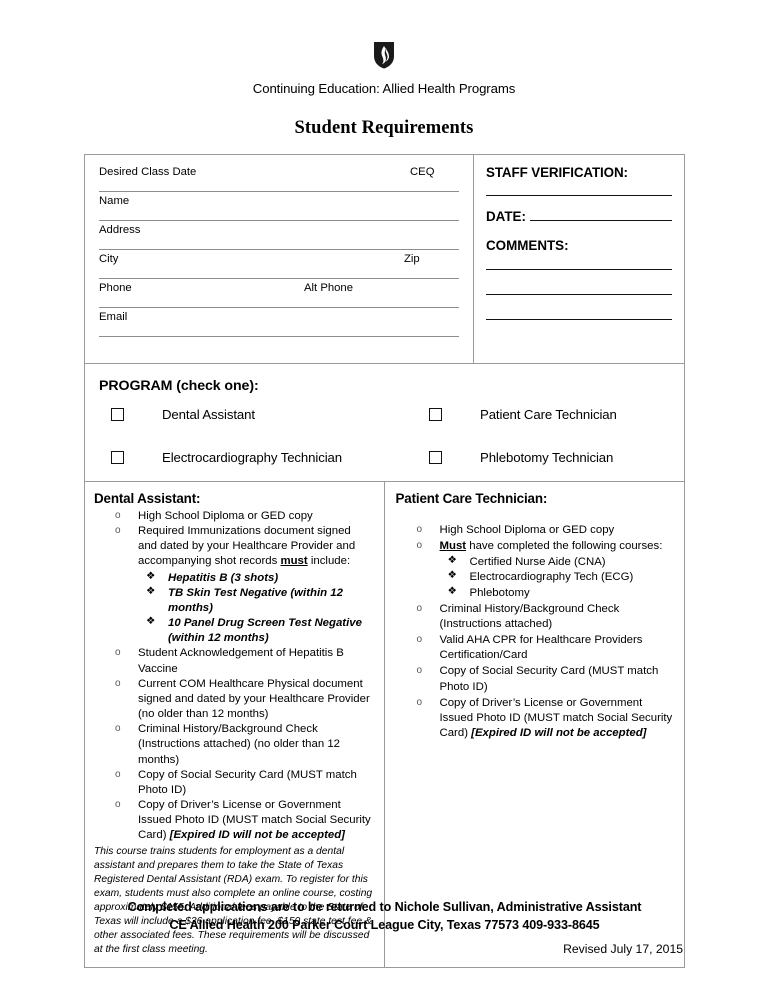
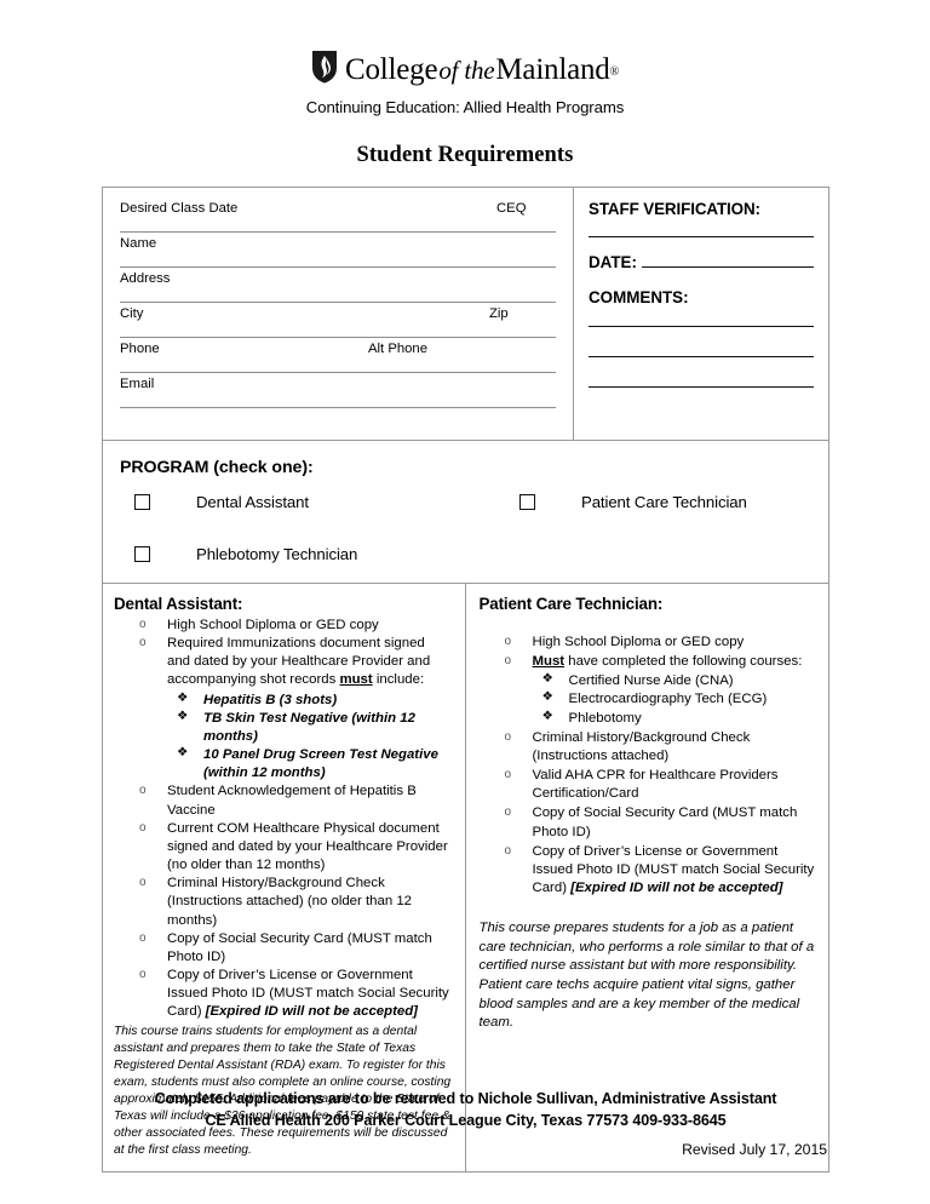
+ Collegeof theMainland®
  Continuing Education: Allied Health Programs
  Student Requirements
  Desired Class Date
  CEQ
  Name
  Address
  City
  Zip
  Phone
  Alt Phone
  Email
  STAFF VERIFICATION:
  DATE:
  COMMENTS:
  PROGRAM (check one):
  Dental Assistant
  Patient Care Technician
- Electrocardiography Technician
  Phlebotomy Technician
  Dental Assistant:
  o
  High School Diploma or GED copy
  o
  Required Immunizations document signed and dated by your Healthcare Provider and accompanying shot records must include:
  ❖
  Hepatitis B (3 shots)
  ❖
  TB Skin Test Negative (within 12 months)
  ❖
  10 Panel Drug Screen Test Negative (within 12 months)
  o
  Student Acknowledgement of Hepatitis B Vaccine
  o
  Current COM Healthcare Physical document signed and dated by your Healthcare Provider (no older than 12 months)
  o
  Criminal History/Background Check (Instructions attached) (no older than 12 months)
  o
  Copy of Social Security Card (MUST match Photo ID)
  o
  Copy of Driver’s License or Government Issued Photo ID (MUST match Social Security Card) [Expired ID will not be accepted]
  This course trains students for employment as a dental assistant and prepares them to take the State of Texas Registered Dental Assistant (RDA) exam. To register for this exam, students must also complete an online course, costing approximately $155. Additional fees payable to the State of Texas will include a $36 application fee, $150 state test fee & other associated fees. These requirements will be discussed at the first class meeting.
  Patient Care Technician:
  o
  High School Diploma or GED copy
  o
  Must have completed the following courses:
  ❖
  Certified Nurse Aide (CNA)
  ❖
  Electrocardiography Tech (ECG)
  ❖
  Phlebotomy
  o
  Criminal History/Background Check (Instructions attached)
  o
  Valid AHA CPR for Healthcare Providers Certification/Card
  o
  Copy of Social Security Card (MUST match Photo ID)
  o
  Copy of Driver’s License or Government Issued Photo ID (MUST match Social Security Card) [Expired ID will not be accepted]
+ This course prepares students for a job as a patient care technician, who performs a role similar to that of a certified nurse assistant but with more responsibility. Patient care techs acquire patient vital signs, gather blood samples and are a key member of the medical team.
  Completed applications are to be returned to Nichole Sullivan, Administrative Assistant
  CE Allied Health 200 Parker Court League City, Texas 77573 409-933-8645
  Revised July 17, 2015
